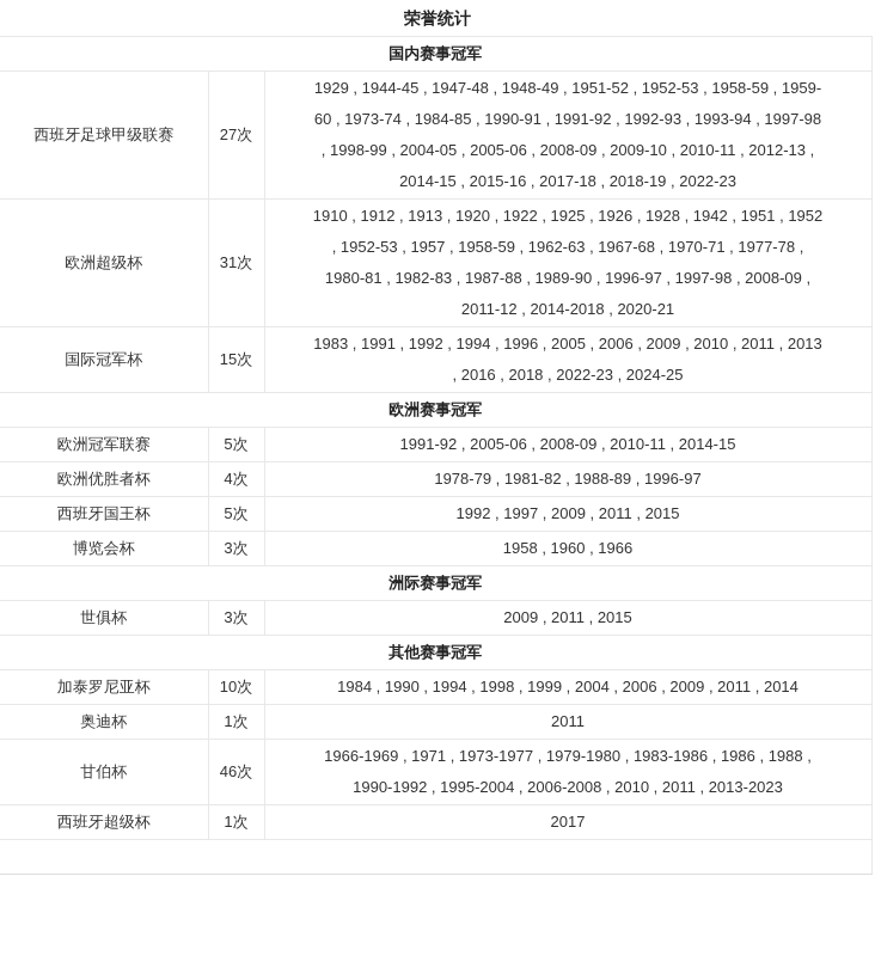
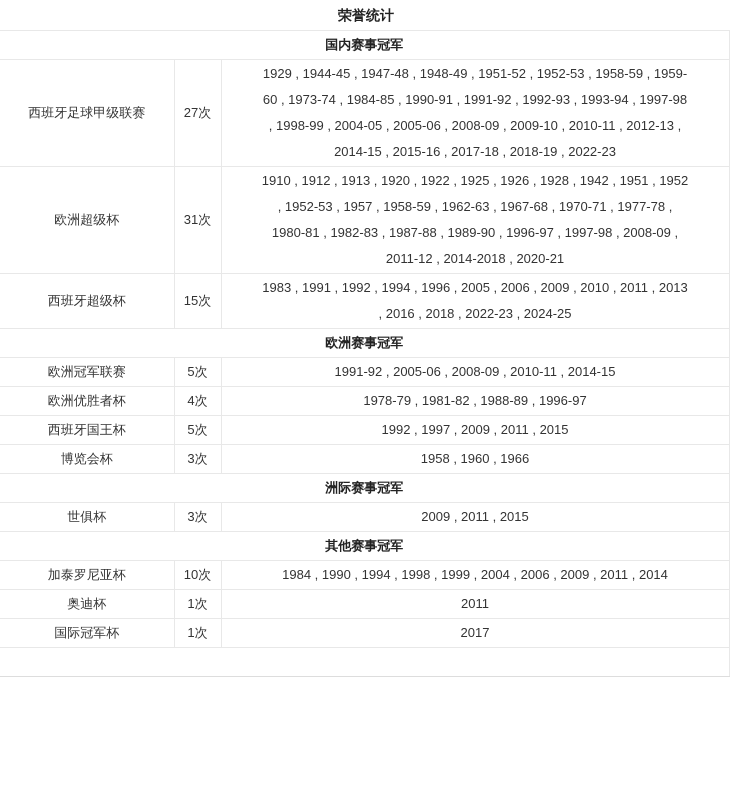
  荣誉统计
  国内赛事冠军
  西班牙足球甲级联赛	27次	1929 , 1944-45 , 1947-48 , 1948-49 , 1951-52 , 1952-53 , 1958-59 , 1959-60 , 1973-74 , 1984-85 , 1990-91 , 1991-92 , 1992-93 , 1993-94 , 1997-98 , 1998-99 , 2004-05 , 2005-06 , 2008-09 , 2009-10 , 2010-11 , 2012-13 , 2014-15 , 2015-16 , 2017-18 , 2018-19 , 2022-23
  欧洲超级杯	31次	1910 , 1912 , 1913 , 1920 , 1922 , 1925 , 1926 , 1928 , 1942 , 1951 , 1952 , 1952-53 , 1957 , 1958-59 , 1962-63 , 1967-68 , 1970-71 , 1977-78 , 1980-81 , 1982-83 , 1987-88 , 1989-90 , 1996-97 , 1997-98 , 2008-09 , 2011-12 , 2014-2018 , 2020-21
- 国际冠军杯	15次	1983 , 1991 , 1992 , 1994 , 1996 , 2005 , 2006 , 2009 , 2010 , 2011 , 2013 , 2016 , 2018 , 2022-23 , 2024-25
+ 西班牙超级杯	15次	1983 , 1991 , 1992 , 1994 , 1996 , 2005 , 2006 , 2009 , 2010 , 2011 , 2013 , 2016 , 2018 , 2022-23 , 2024-25
  欧洲赛事冠军
  欧洲冠军联赛	5次	1991-92 , 2005-06 , 2008-09 , 2010-11 , 2014-15
  欧洲优胜者杯	4次	1978-79 , 1981-82 , 1988-89 , 1996-97
  西班牙国王杯	5次	1992 , 1997 , 2009 , 2011 , 2015
  博览会杯	3次	1958 , 1960 , 1966
  洲际赛事冠军
  世俱杯	3次	2009 , 2011 , 2015
  其他赛事冠军
  加泰罗尼亚杯	10次	1984 , 1990 , 1994 , 1998 , 1999 , 2004 , 2006 , 2009 , 2011 , 2014
  奥迪杯	1次	2011
- 甘伯杯	46次	1966-1969 , 1971 , 1973-1977 , 1979-1980 , 1983-1986 , 1986 , 1988 , 1990-1992 , 1995-2004 , 2006-2008 , 2010 , 2011 , 2013-2023
- 西班牙超级杯	1次	2017
+ 国际冠军杯	1次	2017
